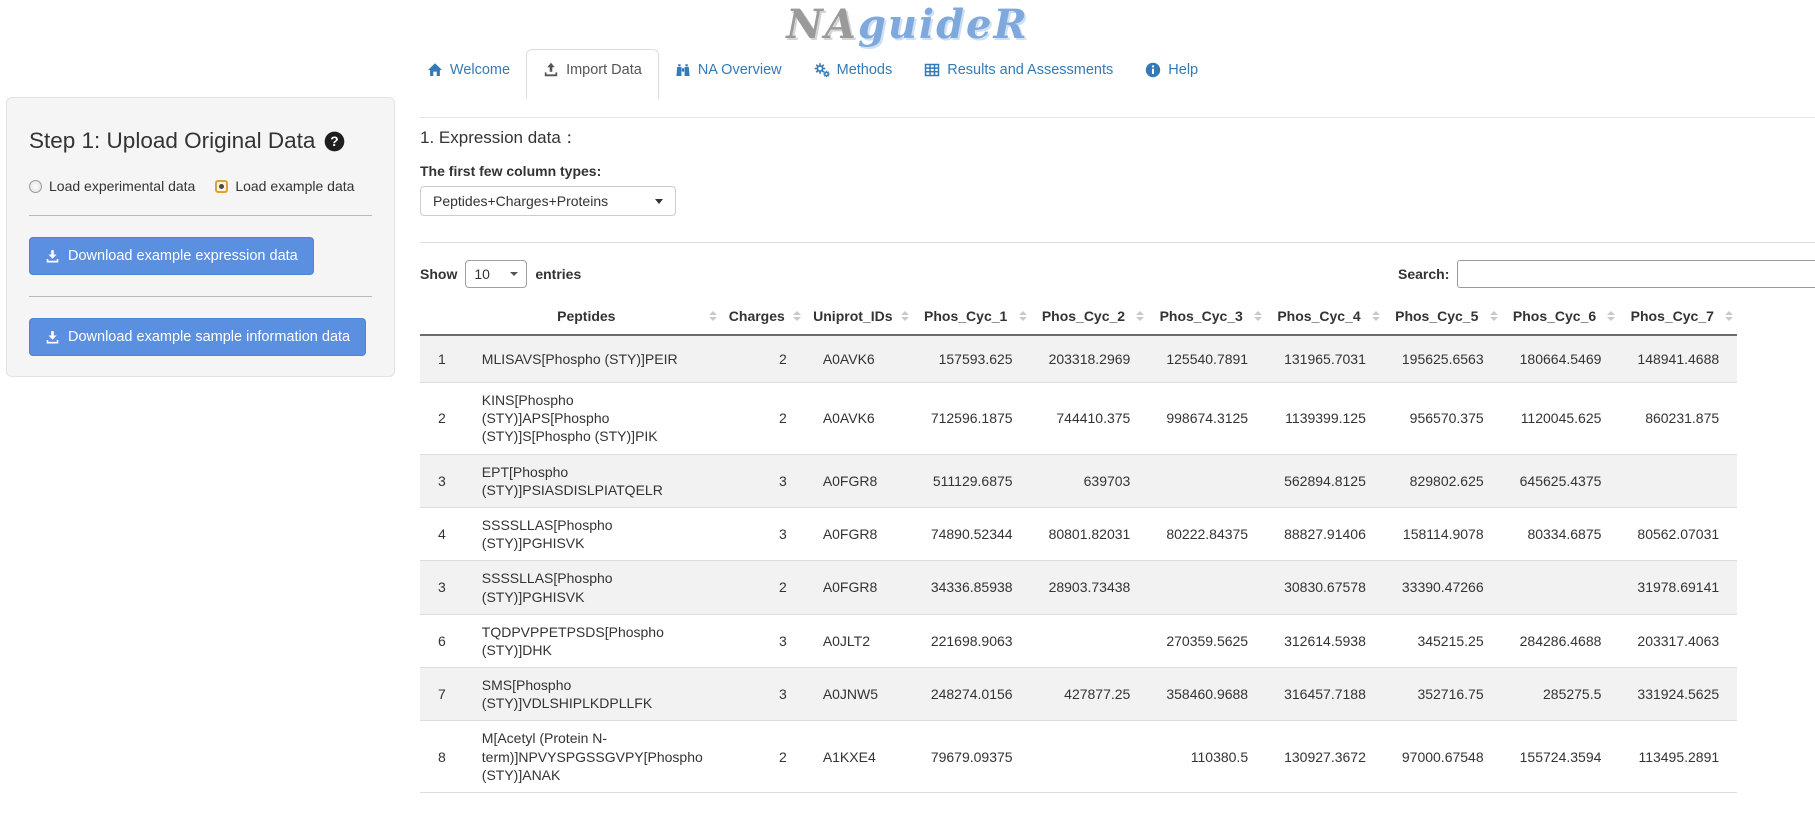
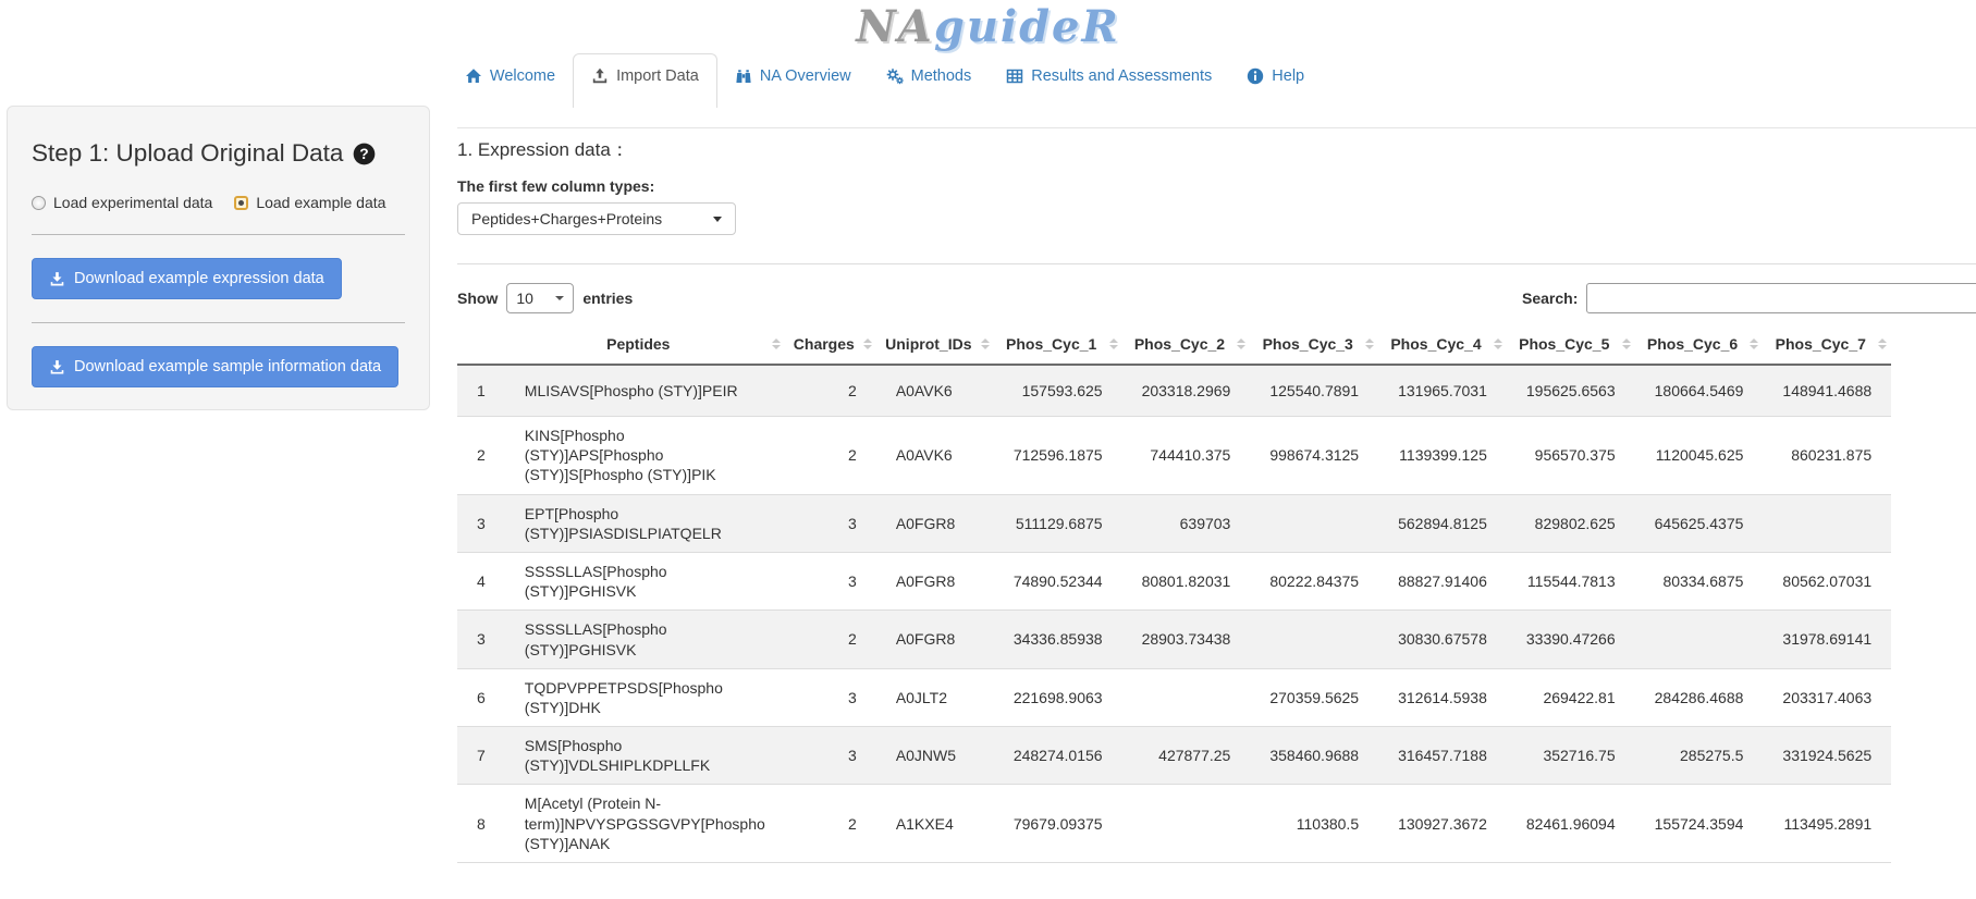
  NAguideR
  Welcome
  Import Data
  NA Overview
  Methods
  Results and Assessments
  Help
  Step 1: Upload Original Data
  ?
  Load experimental data
  Load example data
  Download example expression data
  Download example sample information data
  1. Expression data：
  The first few column types:
  Peptides+Charges+Proteins
  Show
  10
  entries
  Search:
  	Peptides	Charges	Uniprot_IDs	Phos_Cyc_1	Phos_Cyc_2	Phos_Cyc_3	Phos_Cyc_4	Phos_Cyc_5	Phos_Cyc_6	Phos_Cyc_7
  1	MLISAVS[Phospho (STY)]PEIR	2	A0AVK6	157593.625	203318.2969	125540.7891	131965.7031	195625.6563	180664.5469	148941.4688
  2	KINS[Phospho (STY)]APS[Phospho (STY)]S[Phospho (STY)]PIK	2	A0AVK6	712596.1875	744410.375	998674.3125	1139399.125	956570.375	1120045.625	860231.875
  3	EPT[Phospho (STY)]PSIASDISLPIATQELR	3	A0FGR8	511129.6875	639703		562894.8125	829802.625	645625.4375
- 4	SSSSLLAS[Phospho (STY)]PGHISVK	3	A0FGR8	74890.52344	80801.82031	80222.84375	88827.91406	158114.9078	80334.6875	80562.07031
+ 4	SSSSLLAS[Phospho (STY)]PGHISVK	3	A0FGR8	74890.52344	80801.82031	80222.84375	88827.91406	115544.7813	80334.6875	80562.07031
  3	SSSSLLAS[Phospho (STY)]PGHISVK	2	A0FGR8	34336.85938	28903.73438		30830.67578	33390.47266		31978.69141
- 6	TQDPVPPETPSDS[Phospho (STY)]DHK	3	A0JLT2	221698.9063		270359.5625	312614.5938	345215.25	284286.4688	203317.4063
+ 6	TQDPVPPETPSDS[Phospho (STY)]DHK	3	A0JLT2	221698.9063		270359.5625	312614.5938	269422.81	284286.4688	203317.4063
  7	SMS[Phospho (STY)]VDLSHIPLKDPLLFK	3	A0JNW5	248274.0156	427877.25	358460.9688	316457.7188	352716.75	285275.5	331924.5625
- 8	M[Acetyl (Protein N-term)]NPVYSPGSSGVPY[Phospho (STY)]ANAK	2	A1KXE4	79679.09375		110380.5	130927.3672	97000.67548	155724.3594	113495.2891
+ 8	M[Acetyl (Protein N-term)]NPVYSPGSSGVPY[Phospho (STY)]ANAK	2	A1KXE4	79679.09375		110380.5	130927.3672	82461.96094	155724.3594	113495.2891
